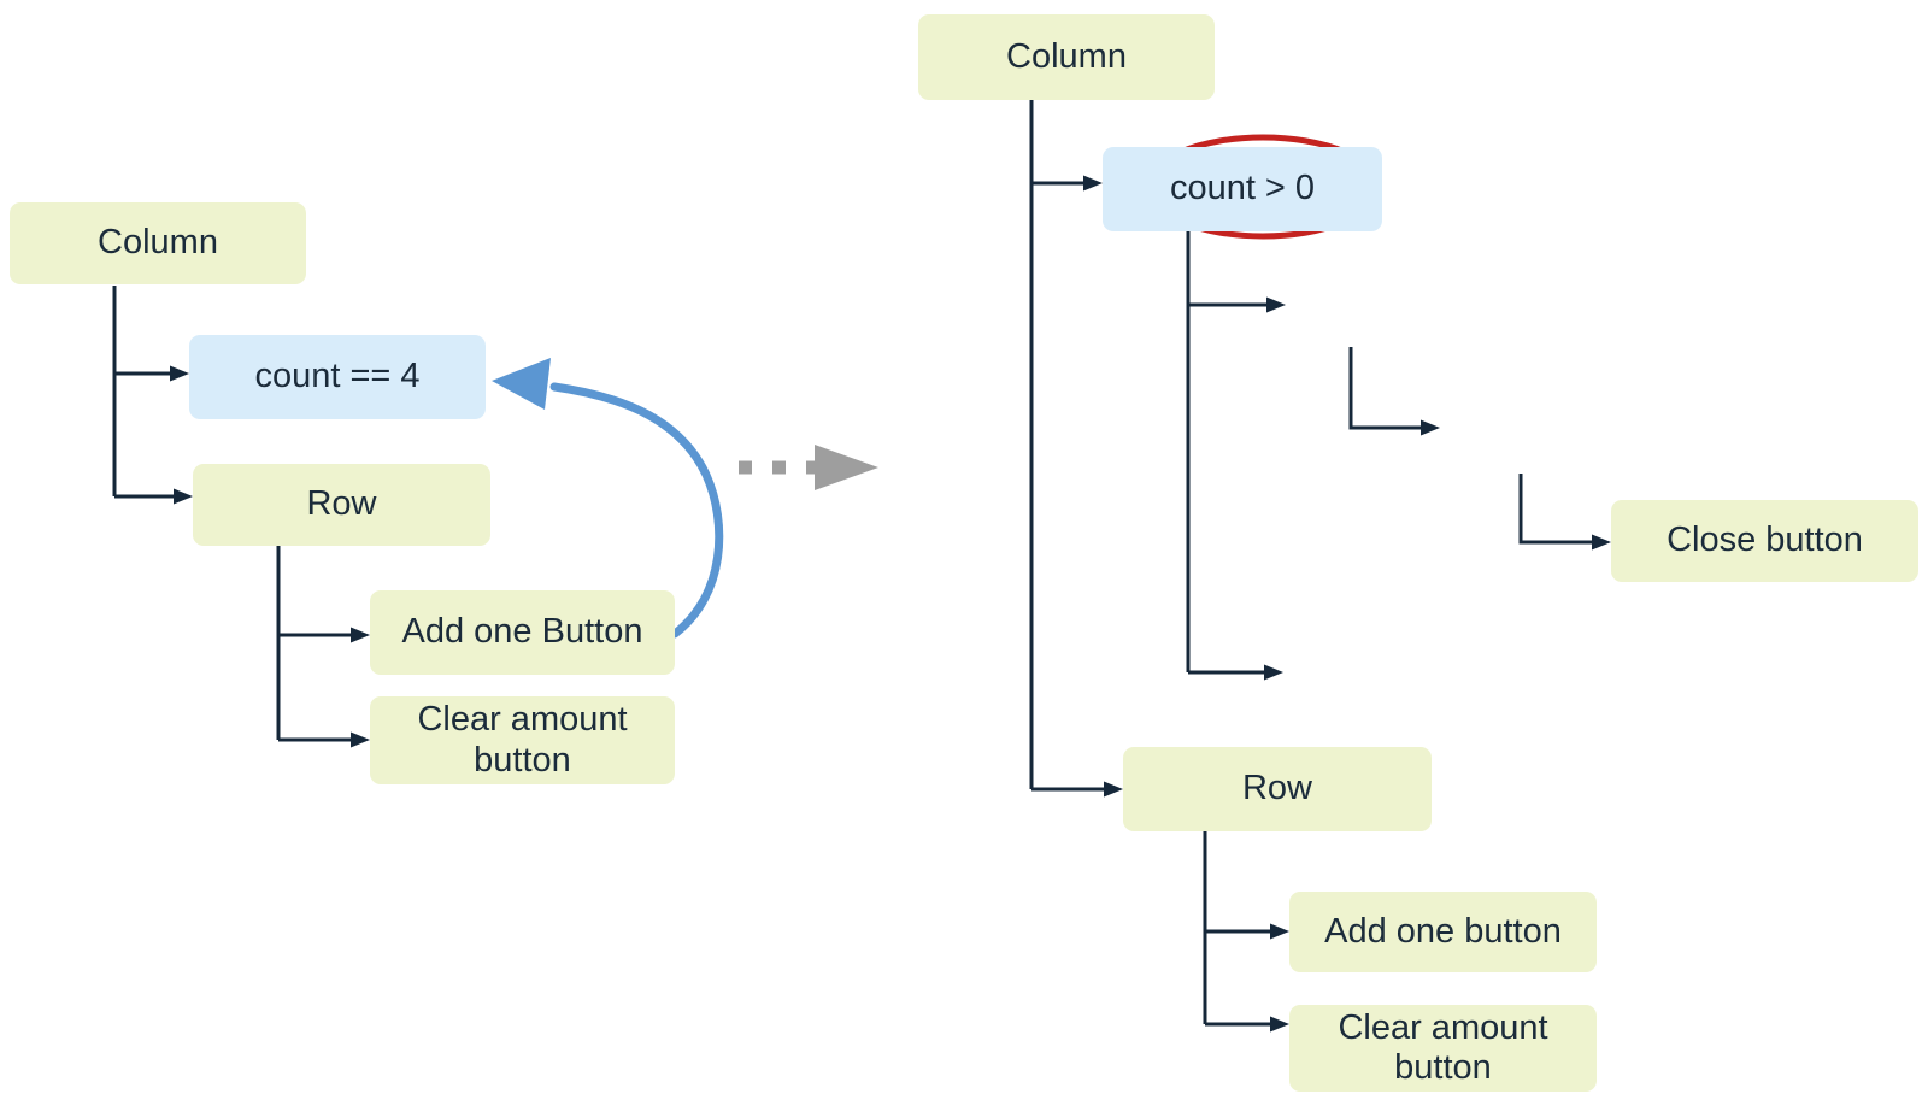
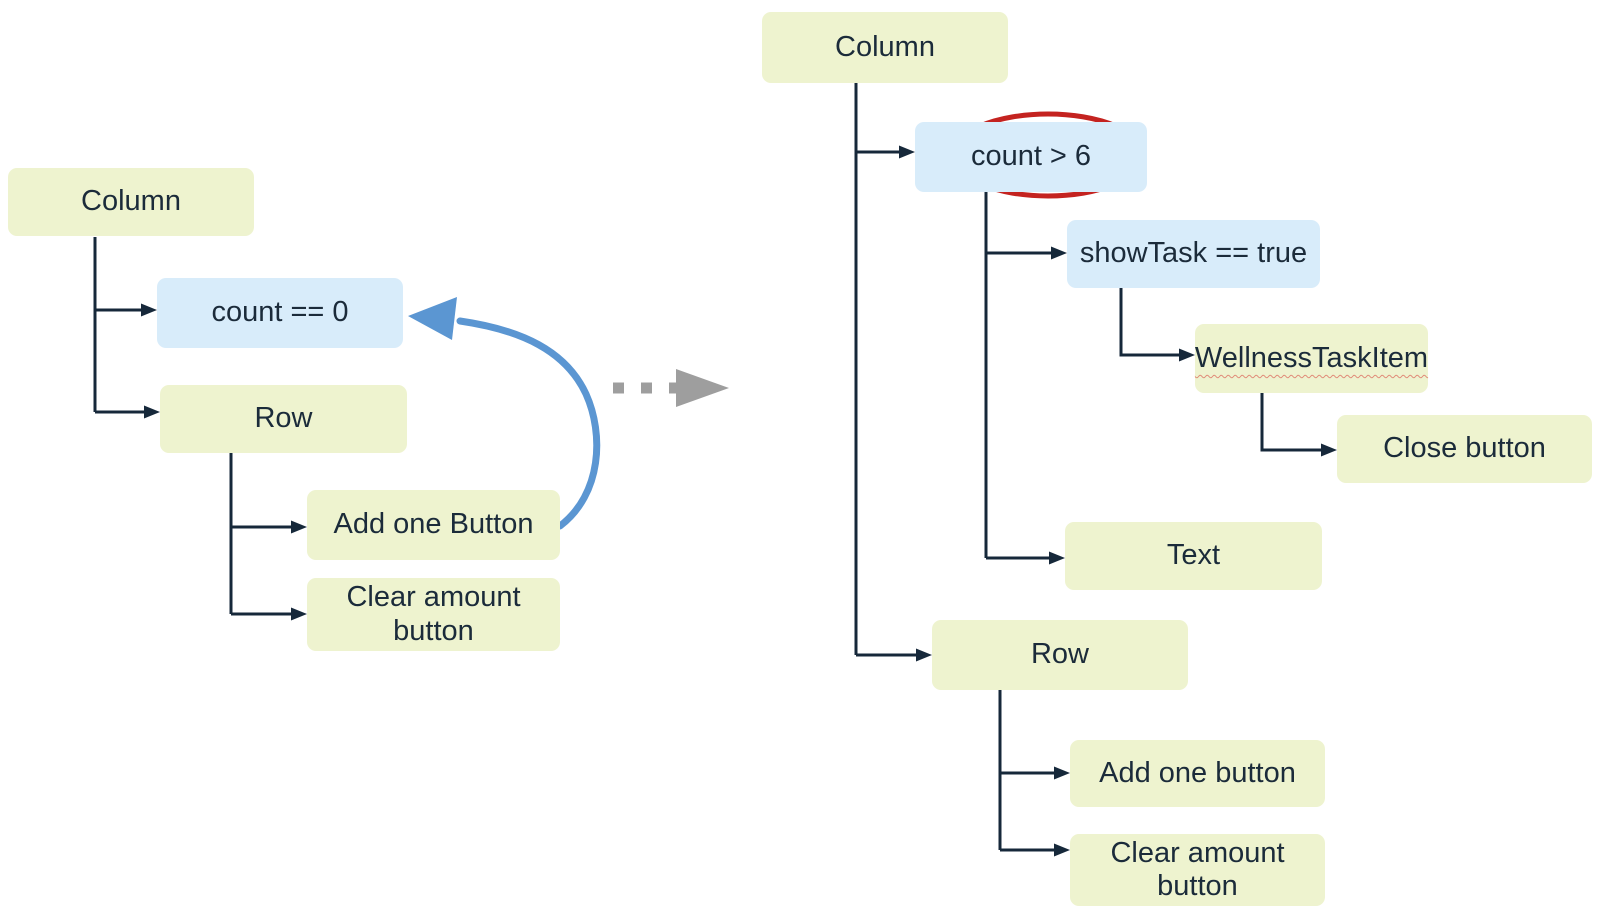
  Column
- count == 4
+ count == 0
  Row
  Add one Button
  Clear amount button
  Column
- count > 0
+ count > 6
+ showTask == true
+ WellnessTaskItem
  Close button
+ Text
  Row
  Add one button
  Clear amount button
